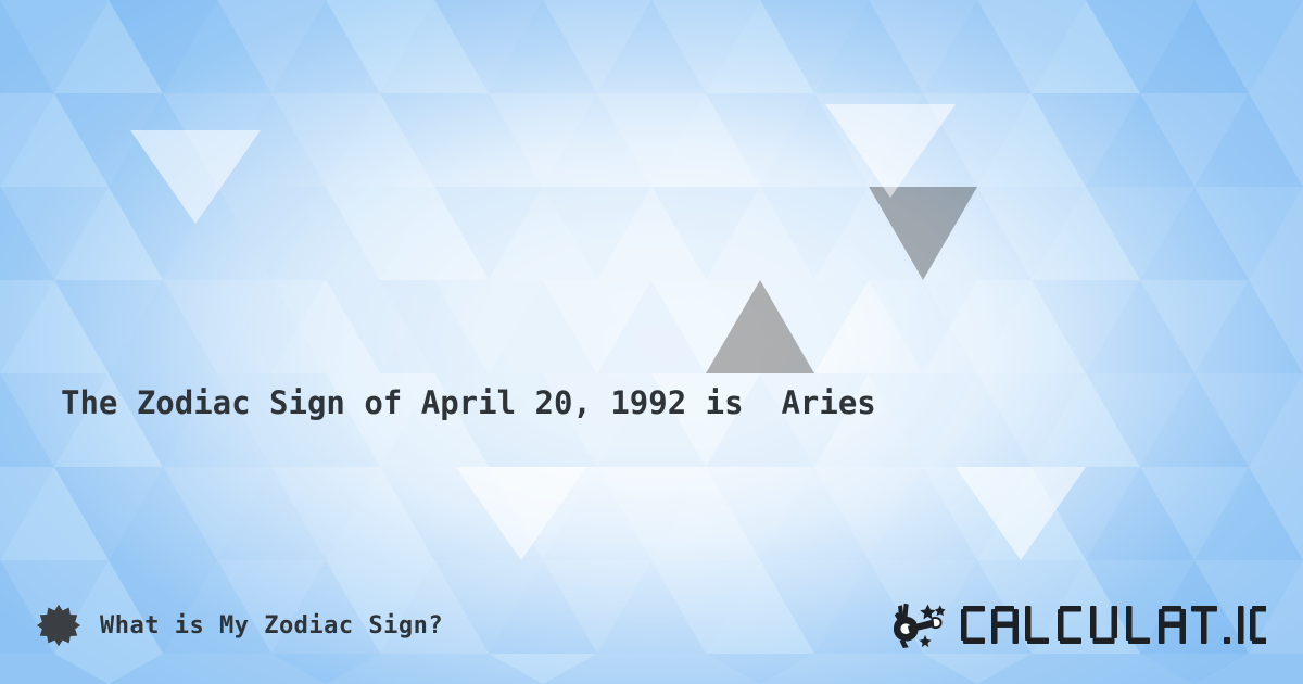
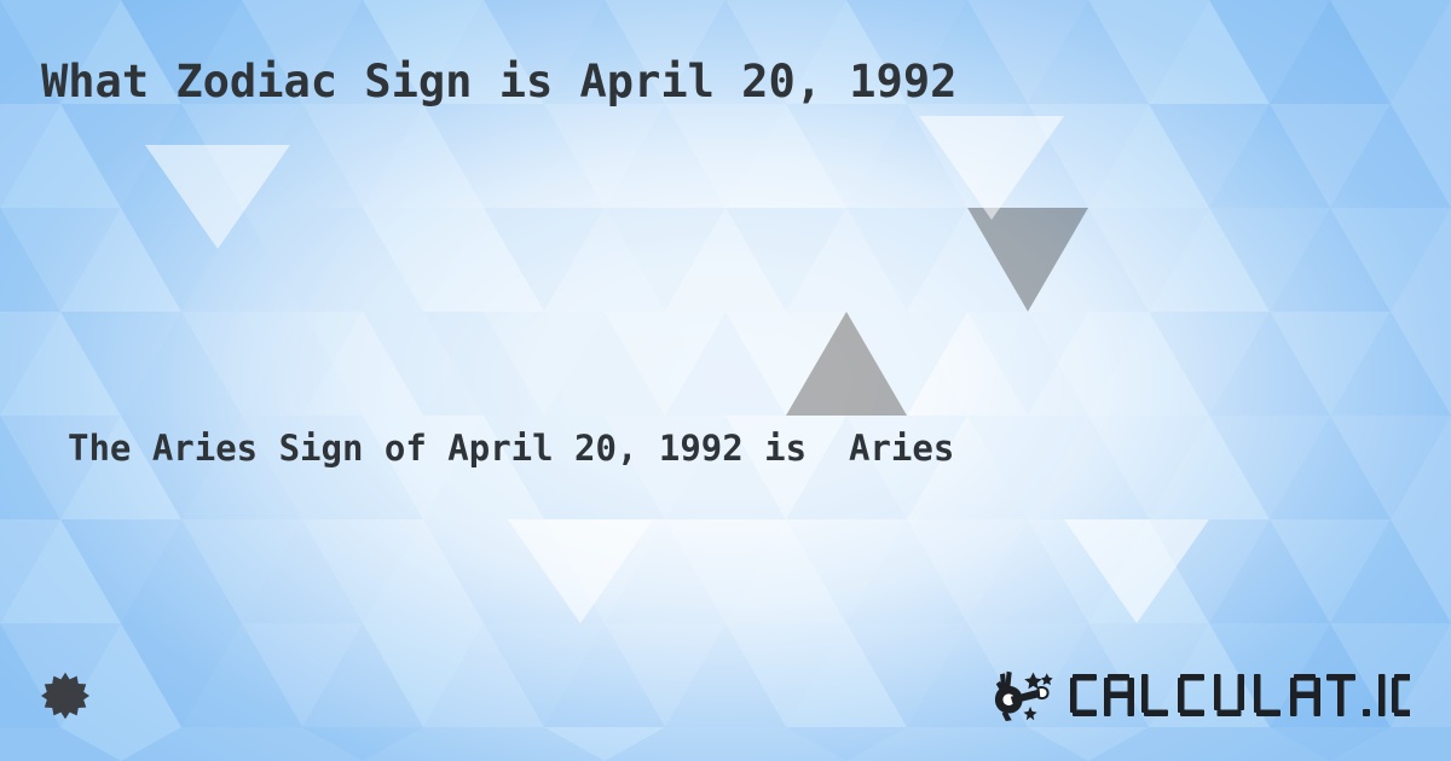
+ What Zodiac Sign is April 20, 1992
- The Zodiac Sign of April 20, 1992 is Aries
+ The Aries Sign of April 20, 1992 is Aries
- What is My Zodiac Sign?
